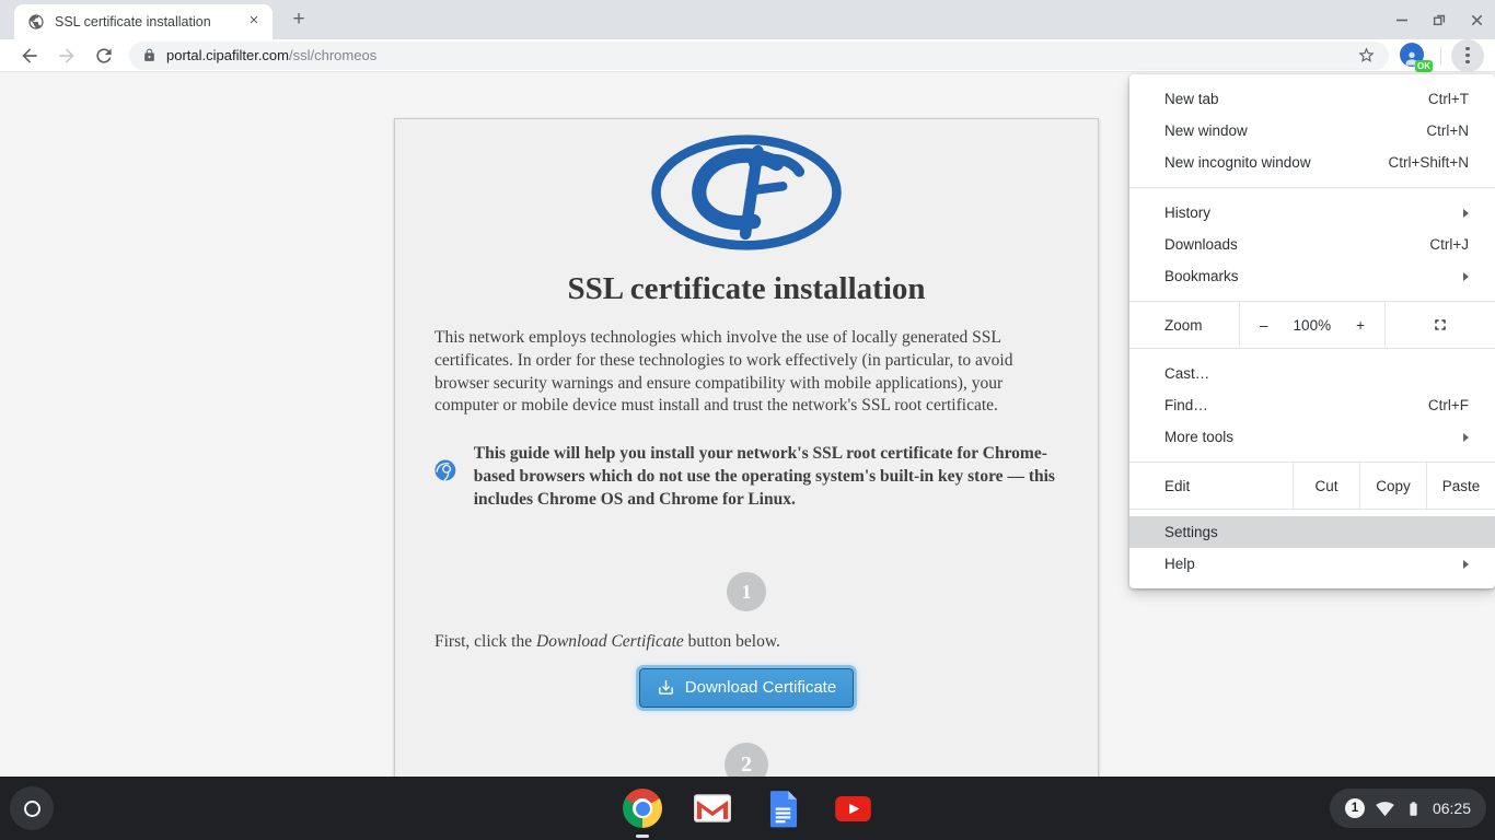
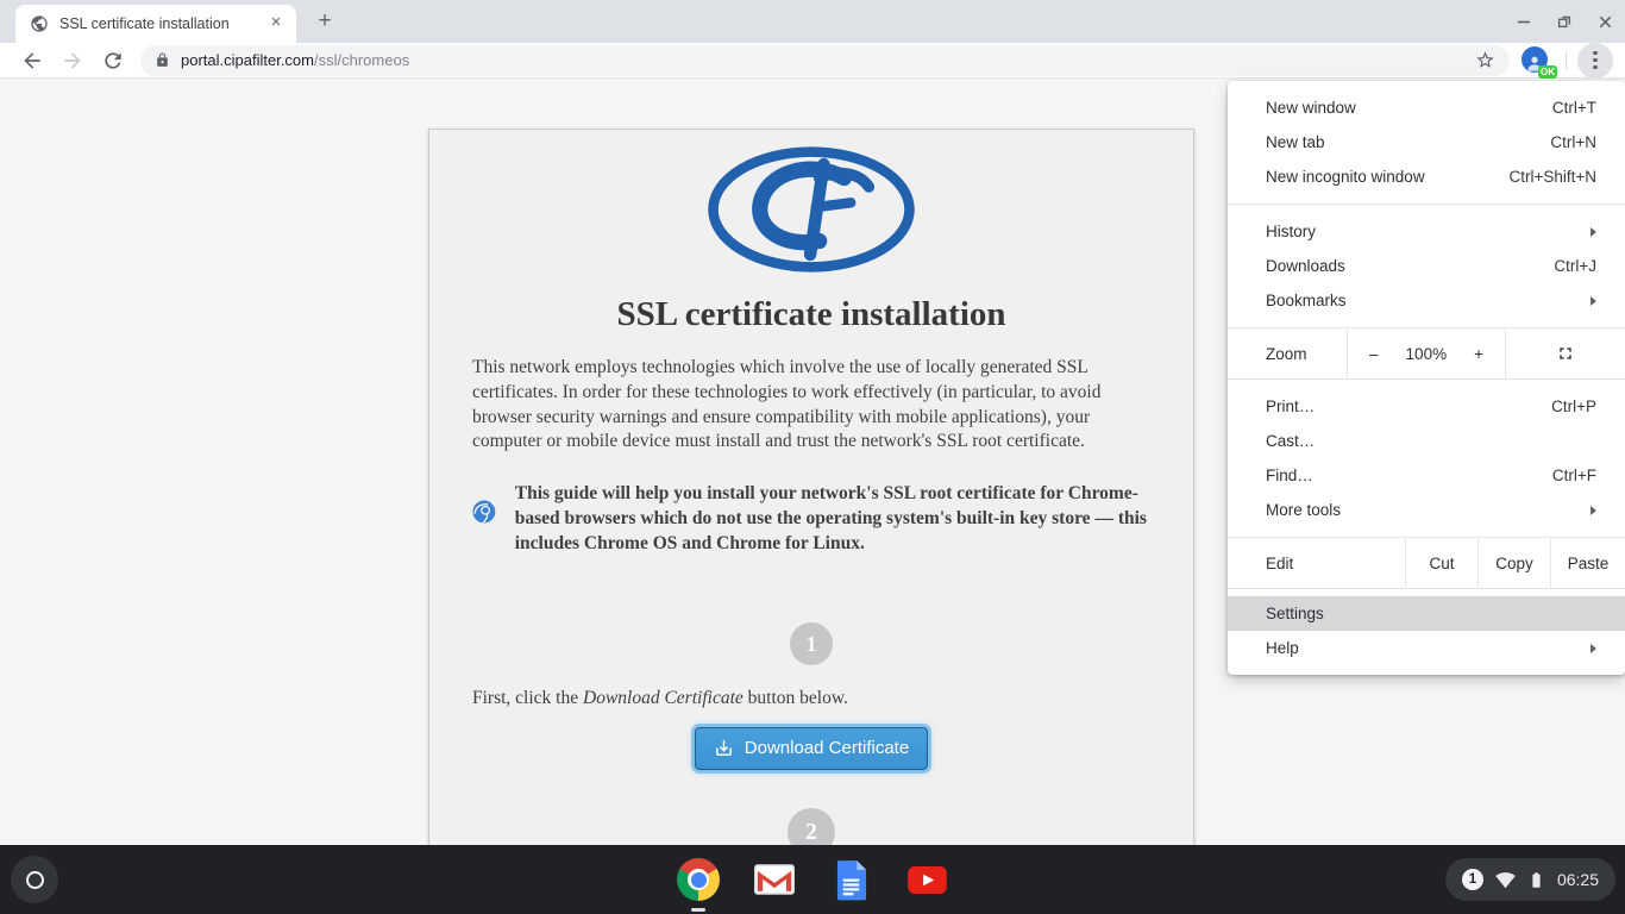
  SSL certificate installation
  ×
  +
  portal.cipafilter.com/ssl/chromeos
  OK
  SSL certificate installation
  This network employs technologies which involve the use of locally generated SSL certificates. In order for these technologies to work effectively (in particular, to avoid browser security warnings and ensure compatibility with mobile applications), your computer or mobile device must install and trust the network's SSL root certificate.
  This guide will help you install your network's SSL root certificate for Chrome-based browsers which do not use the operating system's built-in key store — this includes Chrome OS and Chrome for Linux.
  1
  First, click the Download Certificate button below.
  Download Certificate
  2
- New tab
+ New window
  Ctrl+T
- New window
+ New tab
  Ctrl+N
  New incognito window
  Ctrl+Shift+N
  History
  Downloads
  Ctrl+J
  Bookmarks
  Zoom
  –
  100%
  +
+ Print…
+ Ctrl+P
  Cast…
  Find…
  Ctrl+F
  More tools
  Edit
  Cut
  Copy
  Paste
  Settings
  Help
  1
  06:25
